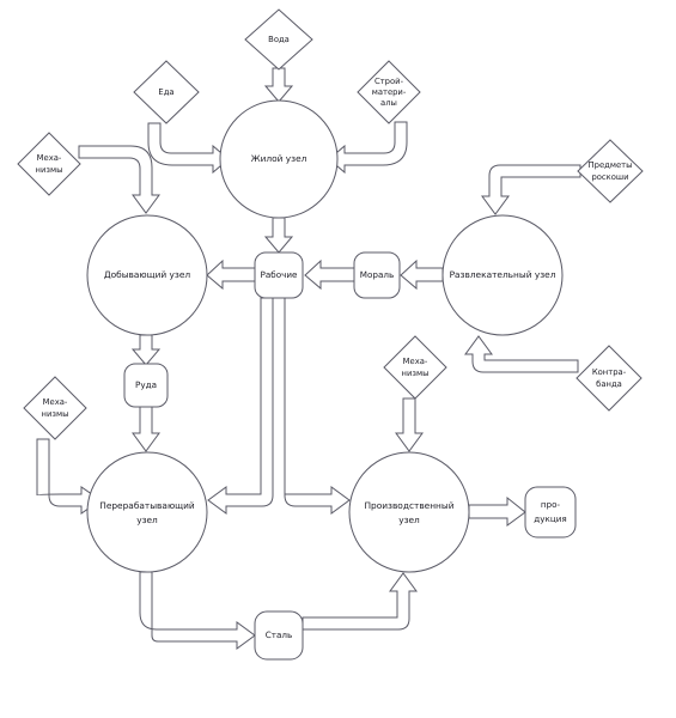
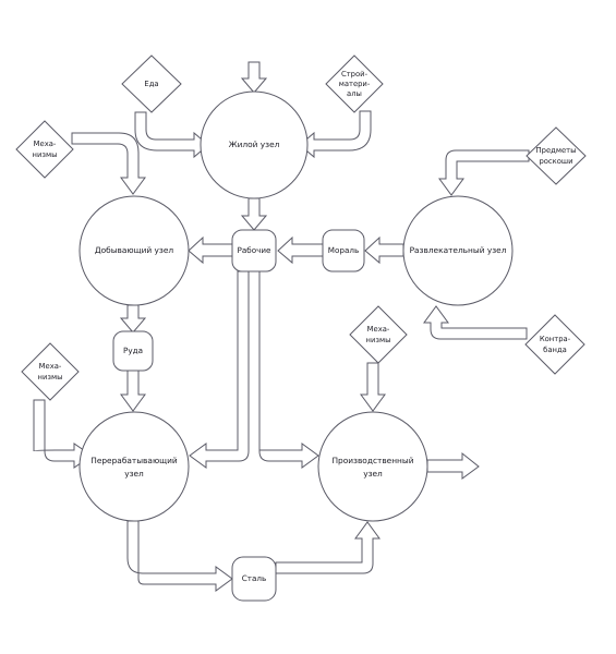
  Жилой узел
  Добывающий узел
  Развлекательный узел
  Перерабатывающий
  узел
  Производственный
  узел
  Рабочие
  Мораль
  Руда
  Сталь
- про-
- дукция
- Вода
  Еда
  Строй-
  матери-
  алы
  Меха-
  низмы
  Меха-
  низмы
  Меха-
  низмы
  Предметы
  роскоши
  Контра-
  банда
